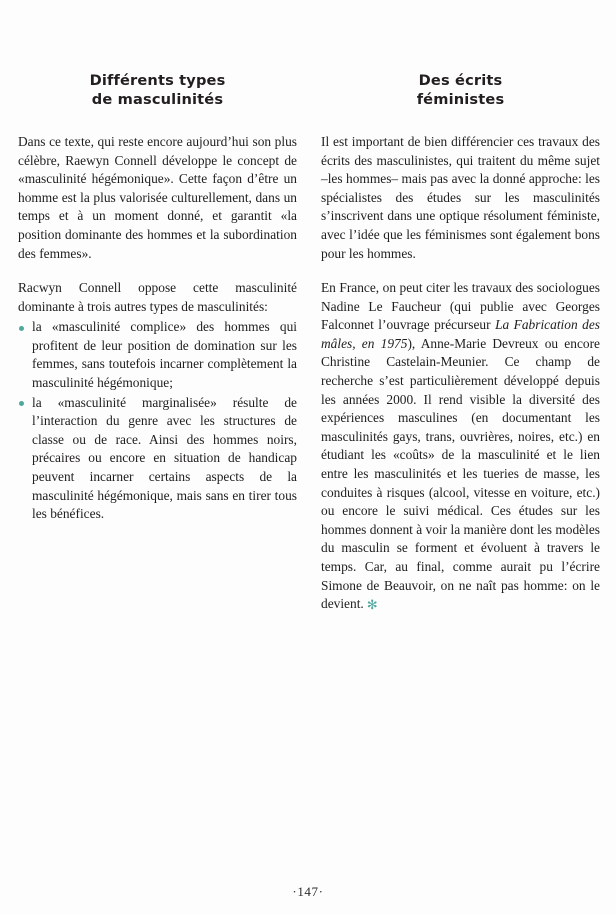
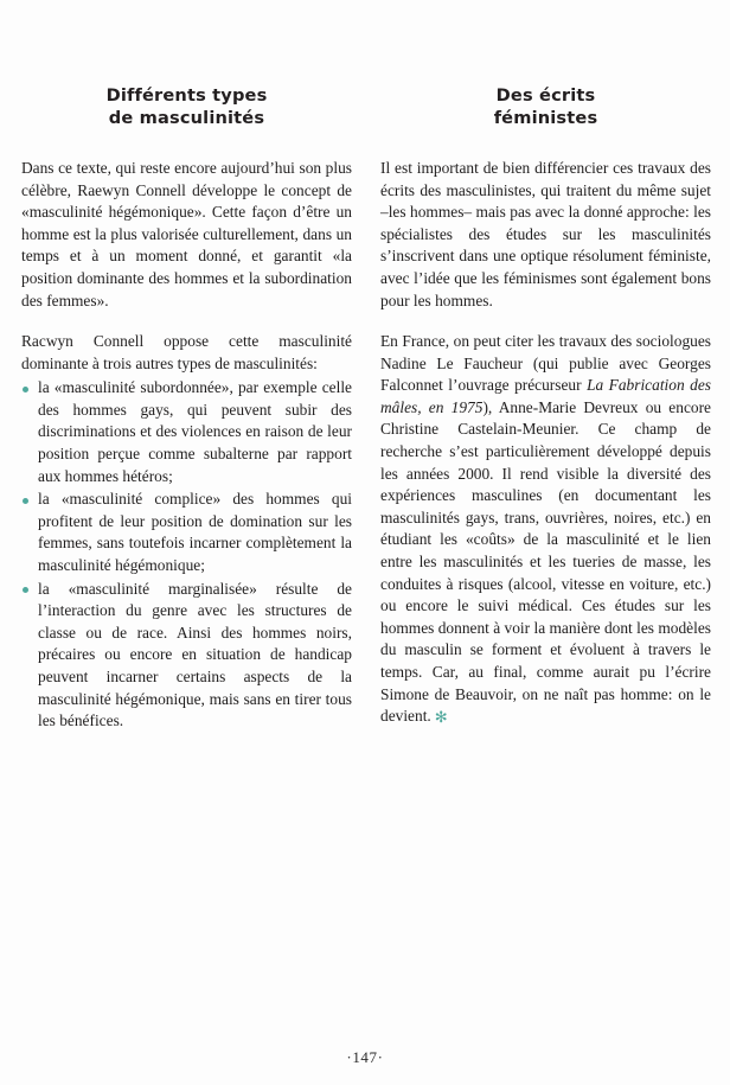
  Différents types
  de masculinités
  Dans ce texte, qui reste encore aujourd’hui son plus célèbre, Raewyn Connell développe le concept de «masculinité hégémonique». Cette façon d’être un homme est la plus valorisée culturellement, dans un temps et à un moment donné, et garantit «la position dominante des hommes et la subordination des femmes».
  Racwyn Connell oppose cette masculinité dominante à trois autres types de masculinités:
+ la «masculinité subordonnée», par exemple celle des hommes gays, qui peuvent subir des discriminations et des violences en raison de leur position perçue comme subalterne par rapport aux hommes hétéros;
  la «masculinité complice» des hommes qui profitent de leur position de domination sur les femmes, sans toutefois incarner complètement la masculinité hégémonique;
  la «masculinité marginalisée» résulte de l’interaction du genre avec les structures de classe ou de race. Ainsi des hommes noirs, précaires ou encore en situation de handicap peuvent incarner certains aspects de la masculinité hégémonique, mais sans en tirer tous les bénéfices.
  Des écrits
  féministes
  Il est important de bien différencier ces travaux des écrits des masculinistes, qui traitent du même sujet –les hommes– mais pas avec la donné approche: les spécialistes des études sur les masculinités s’inscrivent dans une optique résolument féministe, avec l’idée que les féminismes sont également bons pour les hommes.
  En France, on peut citer les travaux des sociologues Nadine Le Faucheur (qui publie avec Georges Falconnet l’ouvrage précurseur La Fabrication des mâles, en 1975), Anne-Marie Devreux ou encore Christine Castelain-Meunier. Ce champ de recherche s’est particulièrement développé depuis les années 2000. Il rend visible la diversité des expériences masculines (en documentant les masculinités gays, trans, ouvrières, noires, etc.) en étudiant les «coûts» de la masculinité et le lien entre les masculinités et les tueries de masse, les conduites à risques (alcool, vitesse en voiture, etc.) ou encore le suivi médical. Ces études sur les hommes donnent à voir la manière dont les modèles du masculin se forment et évoluent à travers le temps. Car, au final, comme aurait pu l’écrire Simone de Beauvoir, on ne naît pas homme: on le devient. ✻
  ·147·
